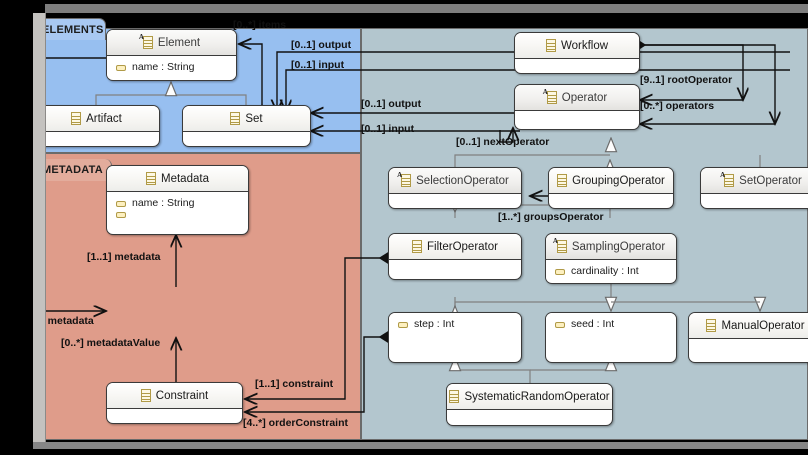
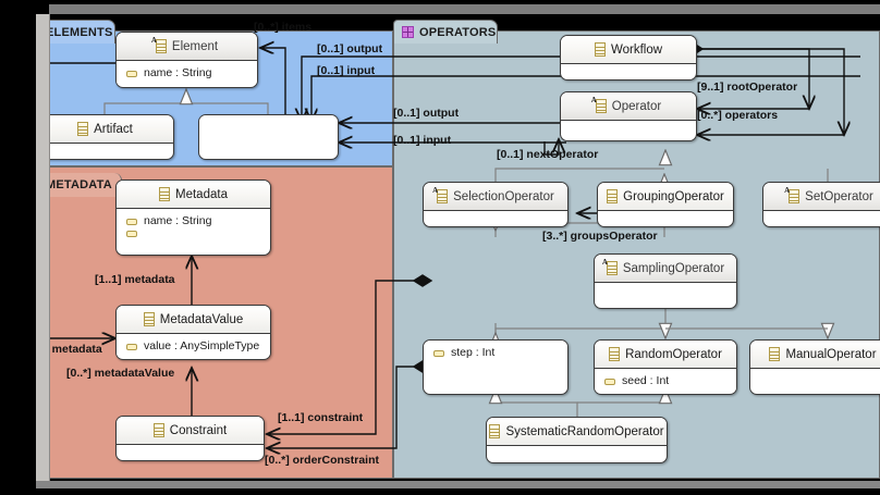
  LEMENTS
  METADATA
+ OPERATORS
  A
  Element
  name : String
  Artifact
- Set
  Metadata
  name : String
+ MetadataValue
+ value : AnySimpleType
  Constraint
  Workflow
  A
  Operator
  A
  SelectionOperator
  GroupingOperator
  A
  SetOperator
- FilterOperator
  A
  SamplingOperator
- cardinality : Int
  step : Int
+ RandomOperator
  seed : Int
  ManualOperator
  SystematicRandomOperator
  [0..*] items
  [0..1] output
  [0..1] input
  [0..1] output
  [0..1] input
  [9..1] rootOperator
  [0..*] operators
  [0..1] nextOperator
- [1..*] groupsOperator
+ [3..*] groupsOperator
  [1..1] metadata
  [0..*] metadataValue
  [1..1] constraint
- [4..*] orderConstraint
+ [0..*] orderConstraint
